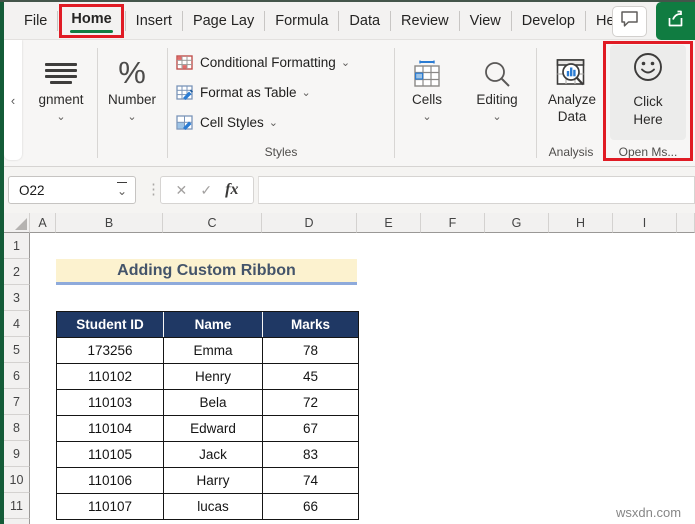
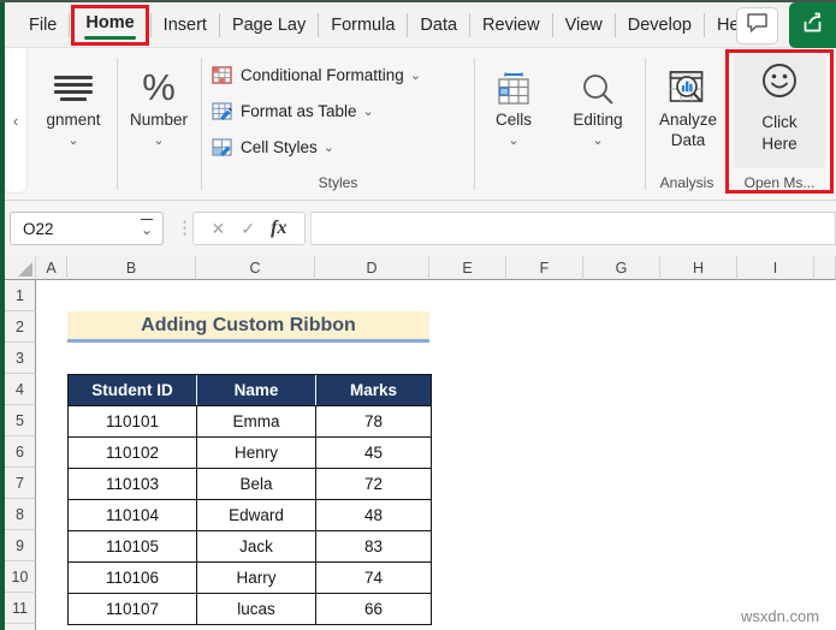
  File
  Home
  Insert
  Page Lay
  Formula
  Data
  Review
  View
  Develop
  ‹
  gnment
  ⌄
  %
  Number
  ⌄
  Conditional Formatting
  ⌄
  Format as Table
  ⌄
  Cell Styles
  ⌄
  Styles
  Cells
  ⌄
  Editing
  ⌄
  Analyze
  Data
  Analysis
  Click
  Here
  Open Ms...
  O22
  ⌄
  ⋮
  ✕
  ✓
  fx
  A
  B
  C
  D
  E
  F
  G
  H
  I
  1
  2
  3
  4
  5
  6
  7
  8
  9
  10
  11
  Adding Custom Ribbon
  Student ID
  Name
  Marks
- 173256
+ 110101
  Emma
  78
  110102
  Henry
  45
  110103
  Bela
  72
  110104
  Edward
- 67
+ 48
  110105
  Jack
  83
  110106
  Harry
  74
  110107
  lucas
  66
  wsxdn.com
